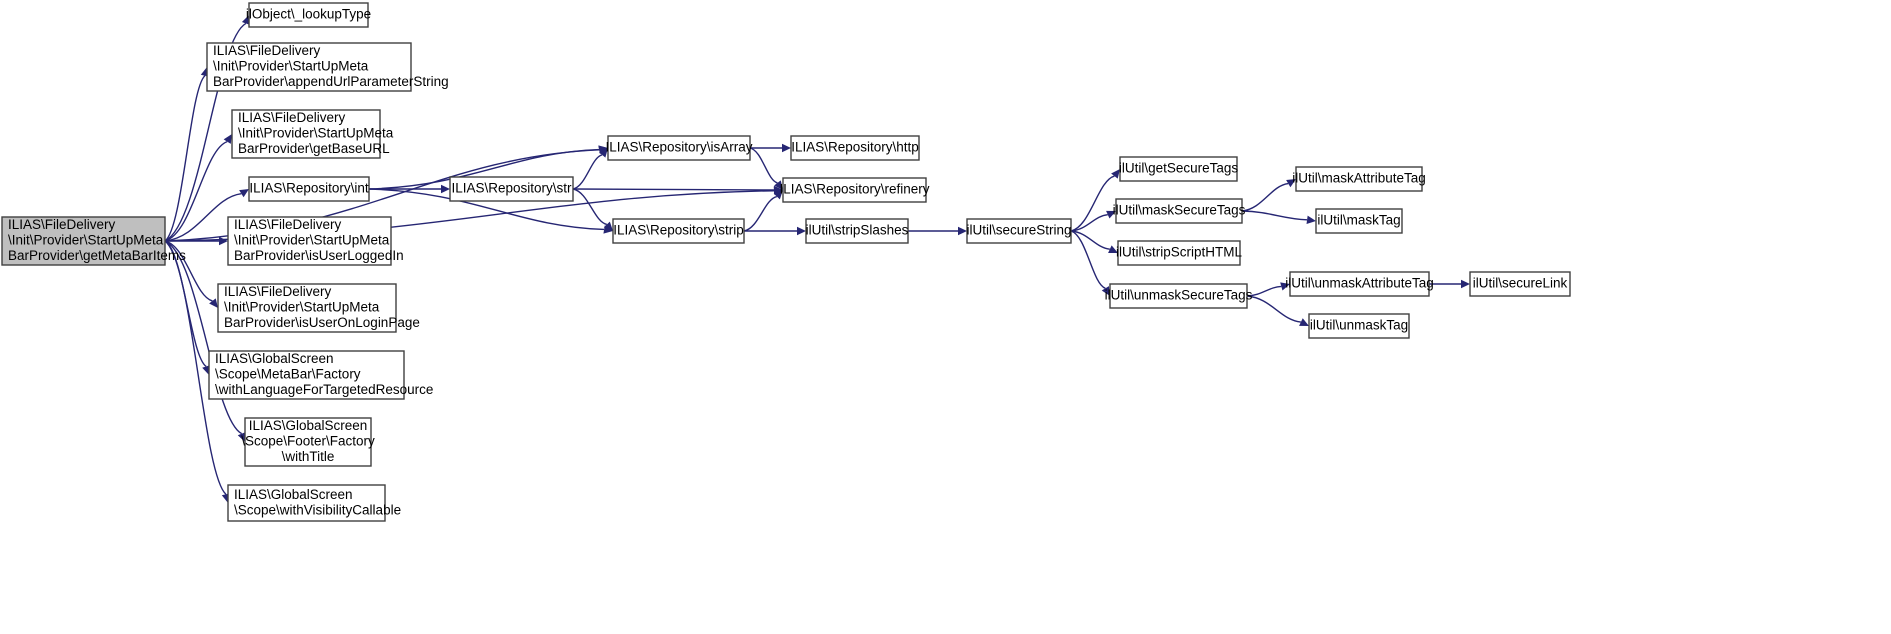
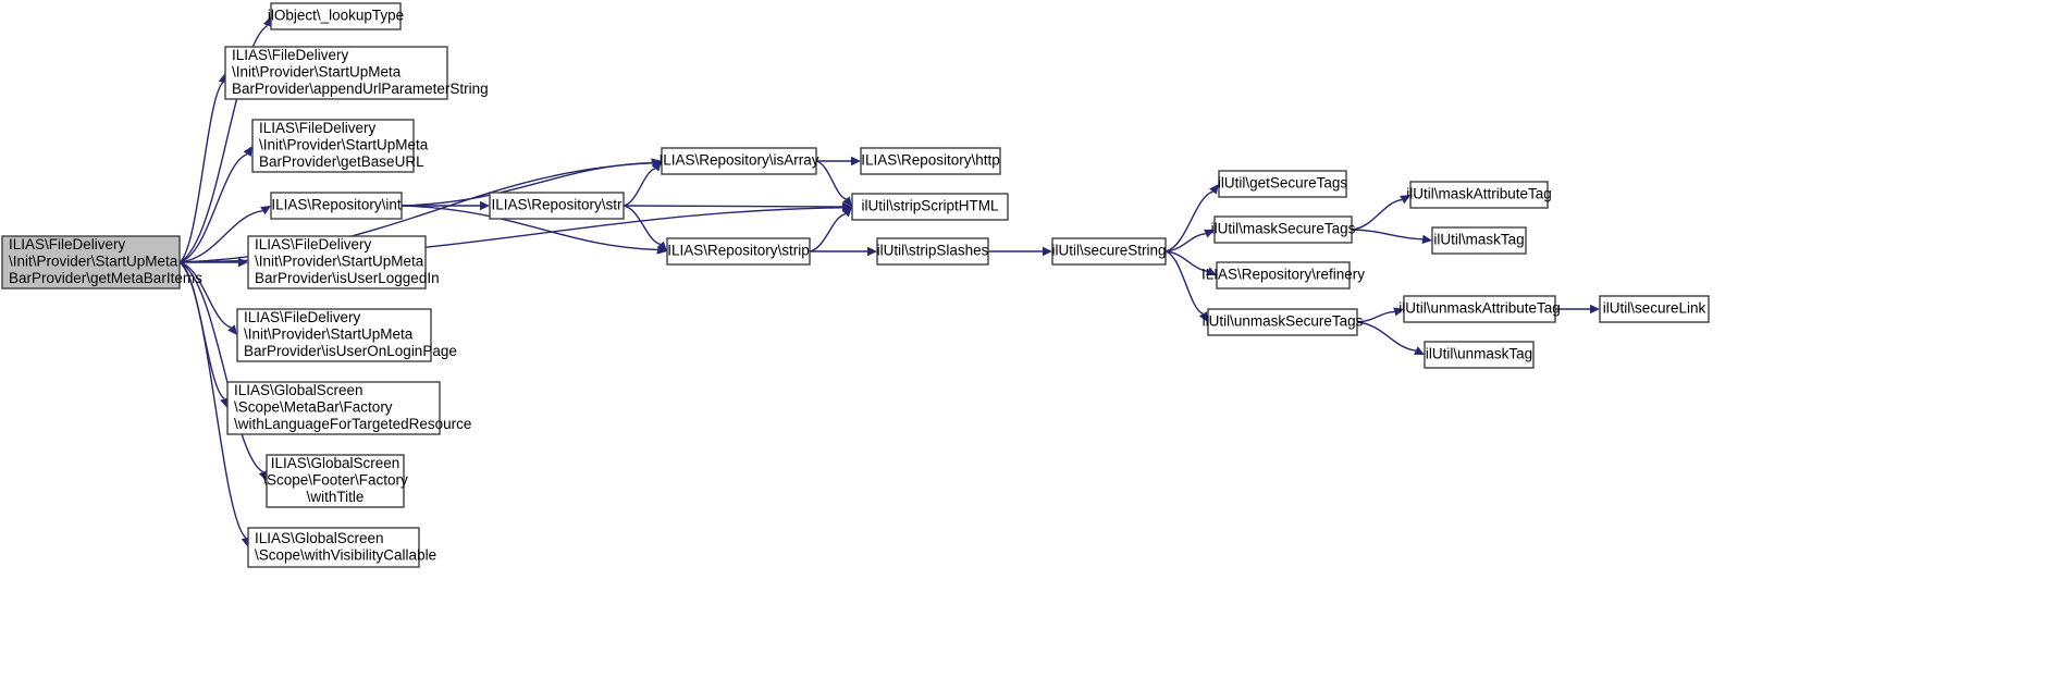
  ILIAS\FileDelivery
  \Init\Provider\StartUpMeta
  BarProvider\getMetaBarItems
  ilObject\_lookupType
  ILIAS\FileDelivery
  \Init\Provider\StartUpMeta
  BarProvider\appendUrlParameterString
  ILIAS\FileDelivery
  \Init\Provider\StartUpMeta
  BarProvider\getBaseURL
  ILIAS\Repository\int
  ILIAS\FileDelivery
  \Init\Provider\StartUpMeta
  BarProvider\isUserLoggedIn
  ILIAS\FileDelivery
  \Init\Provider\StartUpMeta
  BarProvider\isUserOnLoginPage
  ILIAS\GlobalScreen
  \Scope\MetaBar\Factory
  \withLanguageForTargetedResource
  ILIAS\GlobalScreen
  \Scope\Footer\Factory
  \withTitle
  ILIAS\GlobalScreen
  \Scope\withVisibilityCallable
  ILIAS\Repository\str
  ILIAS\Repository\isArray
  ILIAS\Repository\strip
  ILIAS\Repository\http
- ILIAS\Repository\refinery
+ ilUtil\stripScriptHTML
  ilUtil\stripSlashes
  ilUtil\secureString
  ilUtil\getSecureTags
  ilUtil\maskSecureTags
- ilUtil\stripScriptHTML
+ ILIAS\Repository\refinery
  ilUtil\unmaskSecureTags
  ilUtil\maskAttributeTag
  ilUtil\maskTag
  ilUtil\unmaskAttributeTag
  ilUtil\unmaskTag
  ilUtil\secureLink
